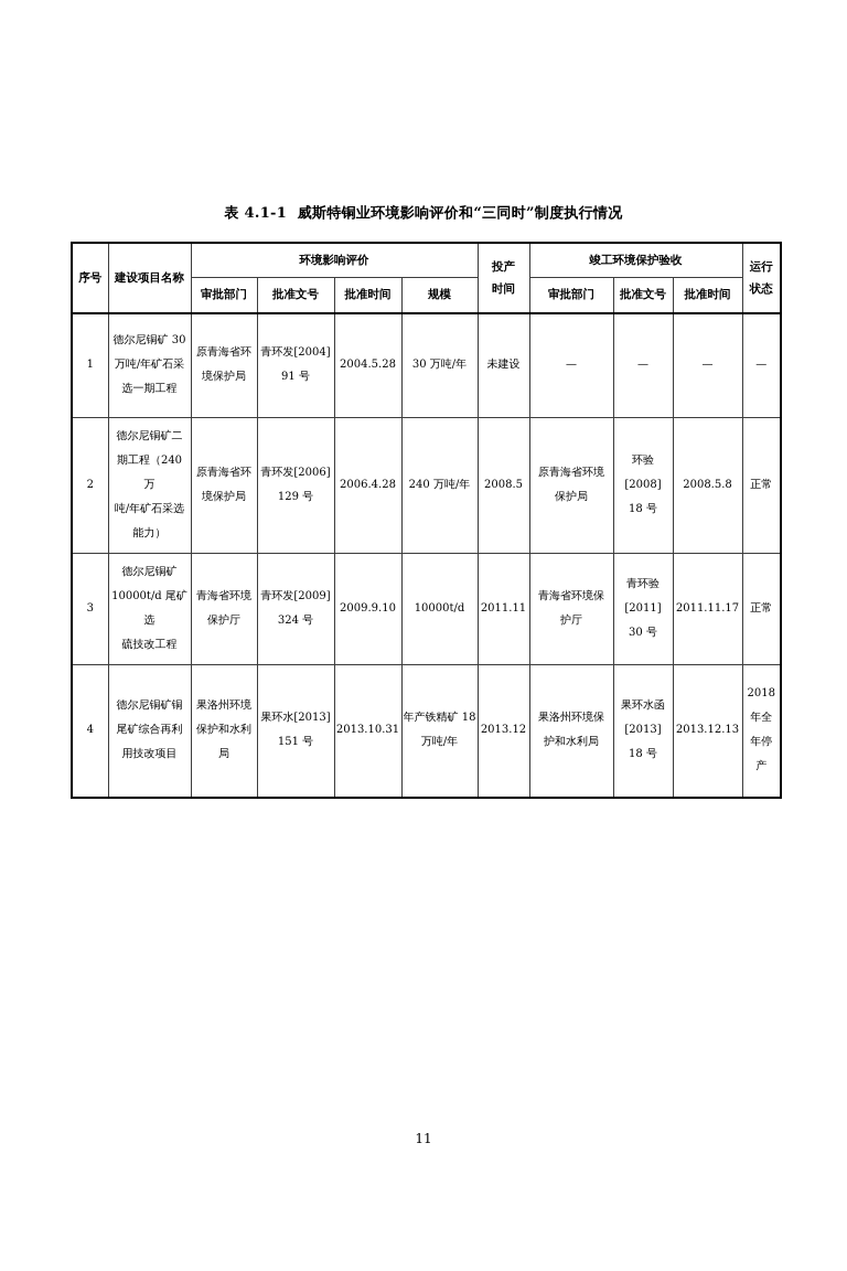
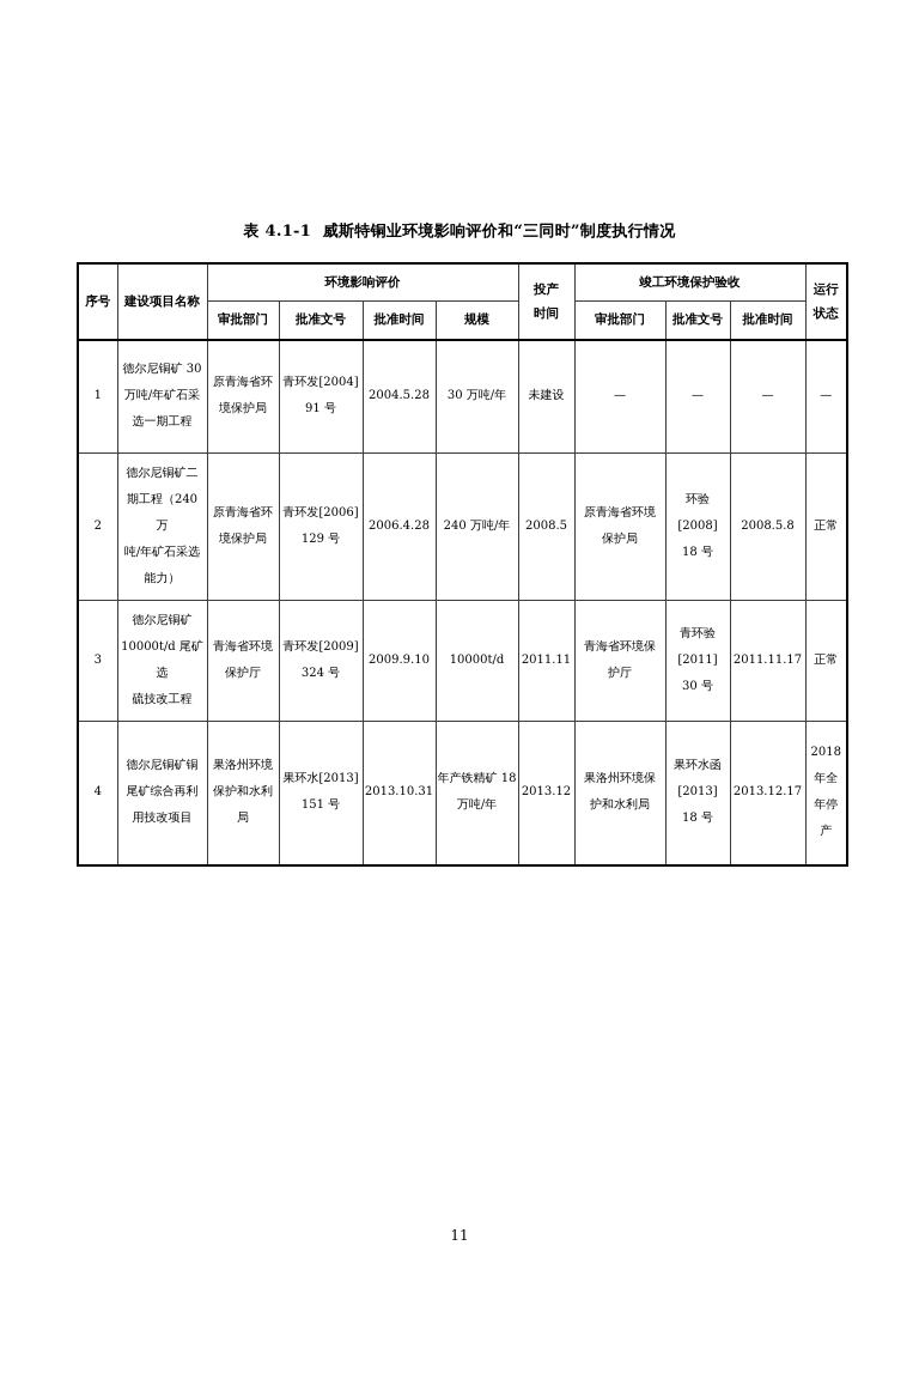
  表 4.1-1 威斯特铜业环境影响评价和“三同时”制度执行情况
  序号	建设项目名称	环境影响评价	投产 时间	竣工环境保护验收	运行 状态
  审批部门	批准文号	批准时间	规模	审批部门	批准文号	批准时间
  1	德尔尼铜矿 30 万吨/年矿石采 选一期工程	原青海省环 境保护局	青环发[2004] 91 号	2004.5.28	30 万吨/年	未建设	—	—	—	—
  2	德尔尼铜矿二 期工程（240 万 吨/年矿石采选 能力）	原青海省环 境保护局	青环发[2006] 129 号	2006.4.28	240 万吨/年	2008.5	原青海省环境 保护局	环验[2008] 18 号	2008.5.8	正常
  3	德尔尼铜矿 10000t/d 尾矿选 硫技改工程	青海省环境 保护厅	青环发[2009] 324 号	2009.9.10	10000t/d	2011.11	青海省环境保 护厅	青环验 [2011] 30 号	2011.11.17	正常
- 4	德尔尼铜矿铜 尾矿综合再利 用技改项目	果洛州环境 保护和水利 局	果环水[2013] 151 号	2013.10.31	年产铁精矿 18 万吨/年	2013.12	果洛州环境保 护和水利局	果环水函 [2013] 18 号	2013.12.13	2018 年全 年停 产
+ 4	德尔尼铜矿铜 尾矿综合再利 用技改项目	果洛州环境 保护和水利 局	果环水[2013] 151 号	2013.10.31	年产铁精矿 18 万吨/年	2013.12	果洛州环境保 护和水利局	果环水函 [2013] 18 号	2013.12.17	2018 年全 年停 产
  11
